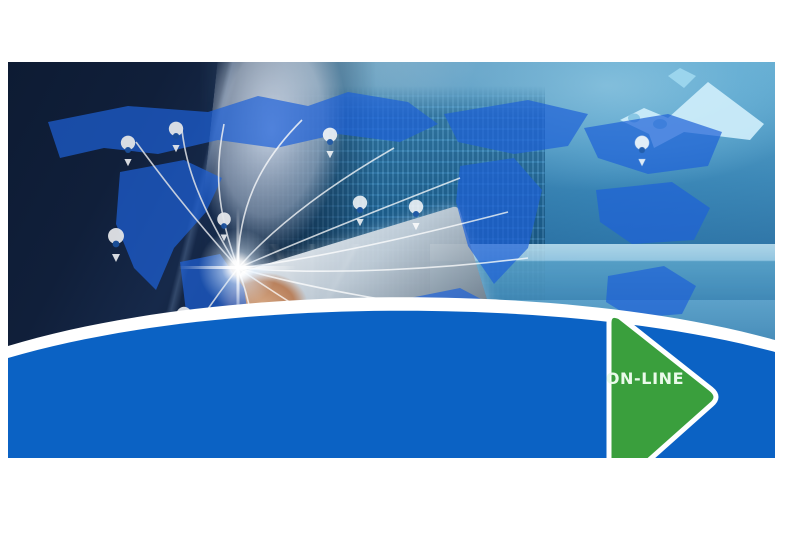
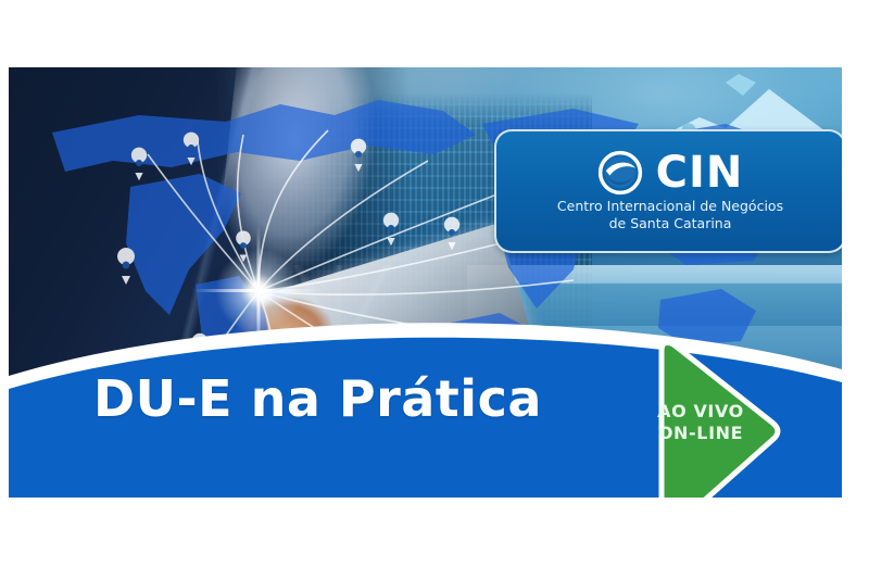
+ DU-E na Prática
+ CIN
+ Centro Internacional de Negócios
+ de Santa Catarina
+ AO VIVO
  ON-LINE
